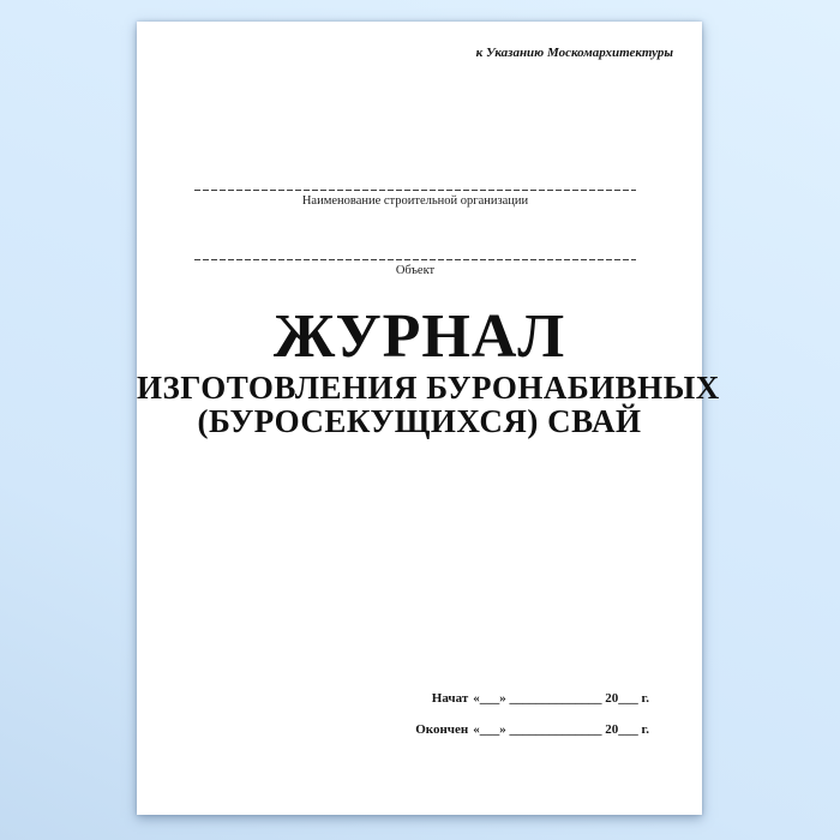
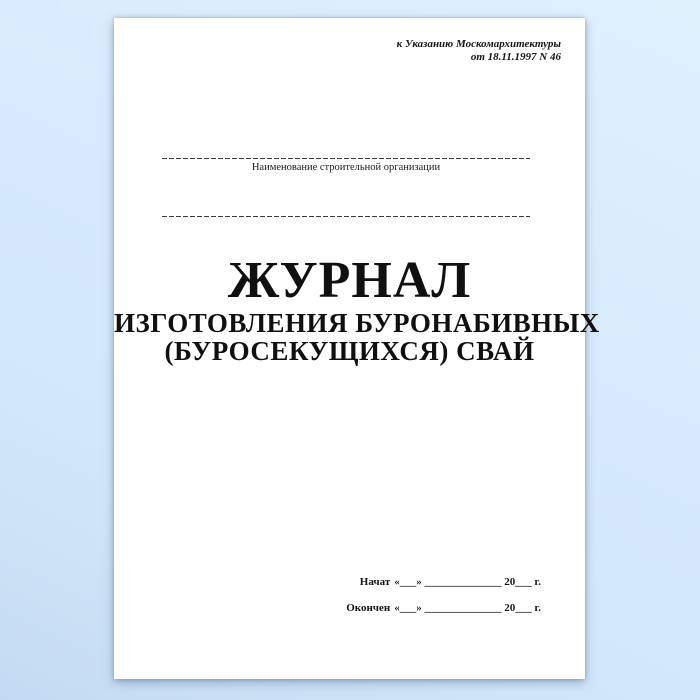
  к Указанию Москомархитектуры
+ от 18.11.1997 N 46
  Наименование строительной организации
- Объект
  ЖУРНАЛ
  ИЗГОТОВЛЕНИЯ БУРОНАБИВНЫХ
  (БУРОСЕКУЩИХСЯ) СВАЙ
  Начат «___» ______________ 20___ г.
  Окончен «___» ______________ 20___ г.
